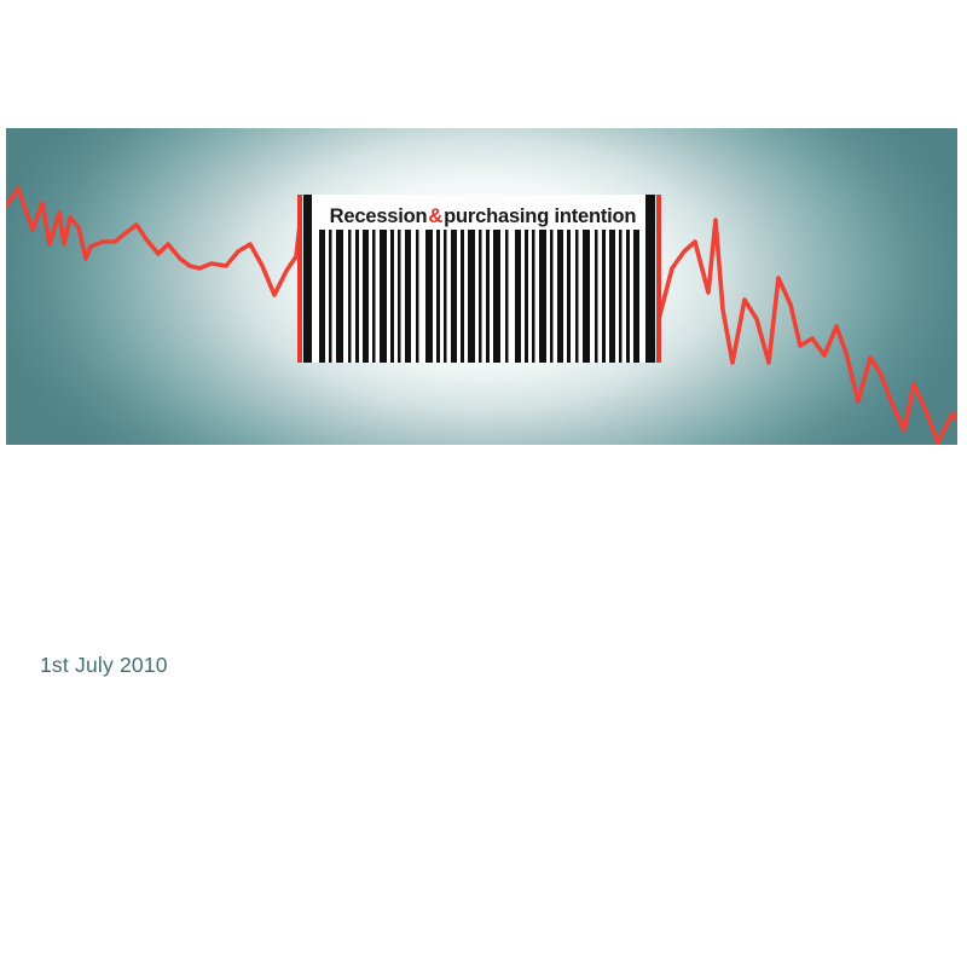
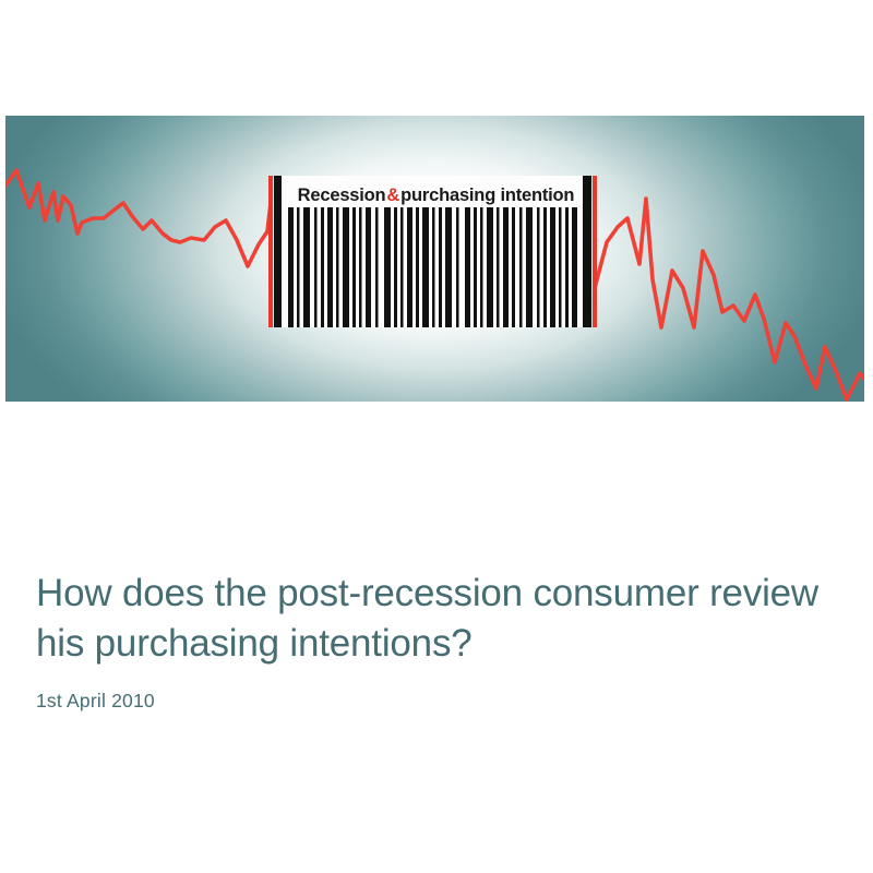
  Recession
  &
  purchasing intention
+ How does the post-recession consumer review his purchasing intentions?
- 1st July 2010
+ 1st April 2010
